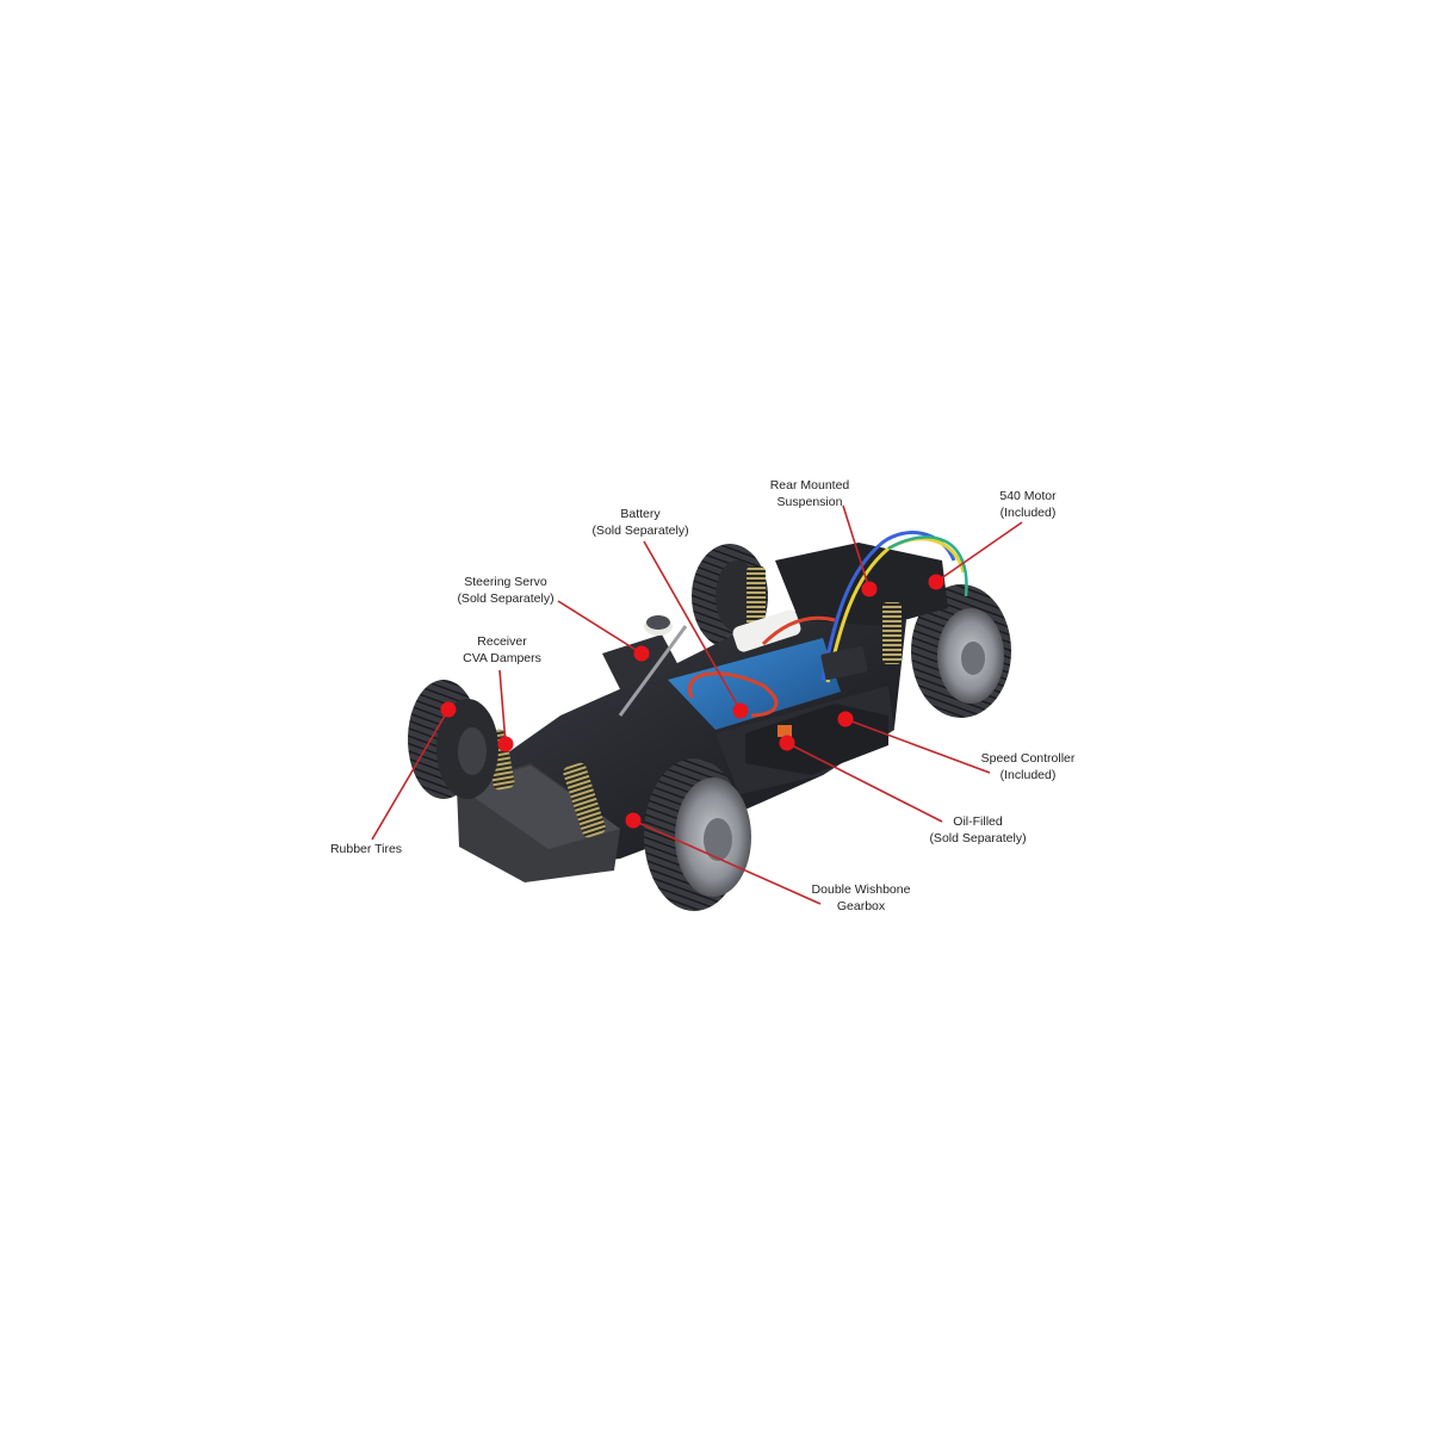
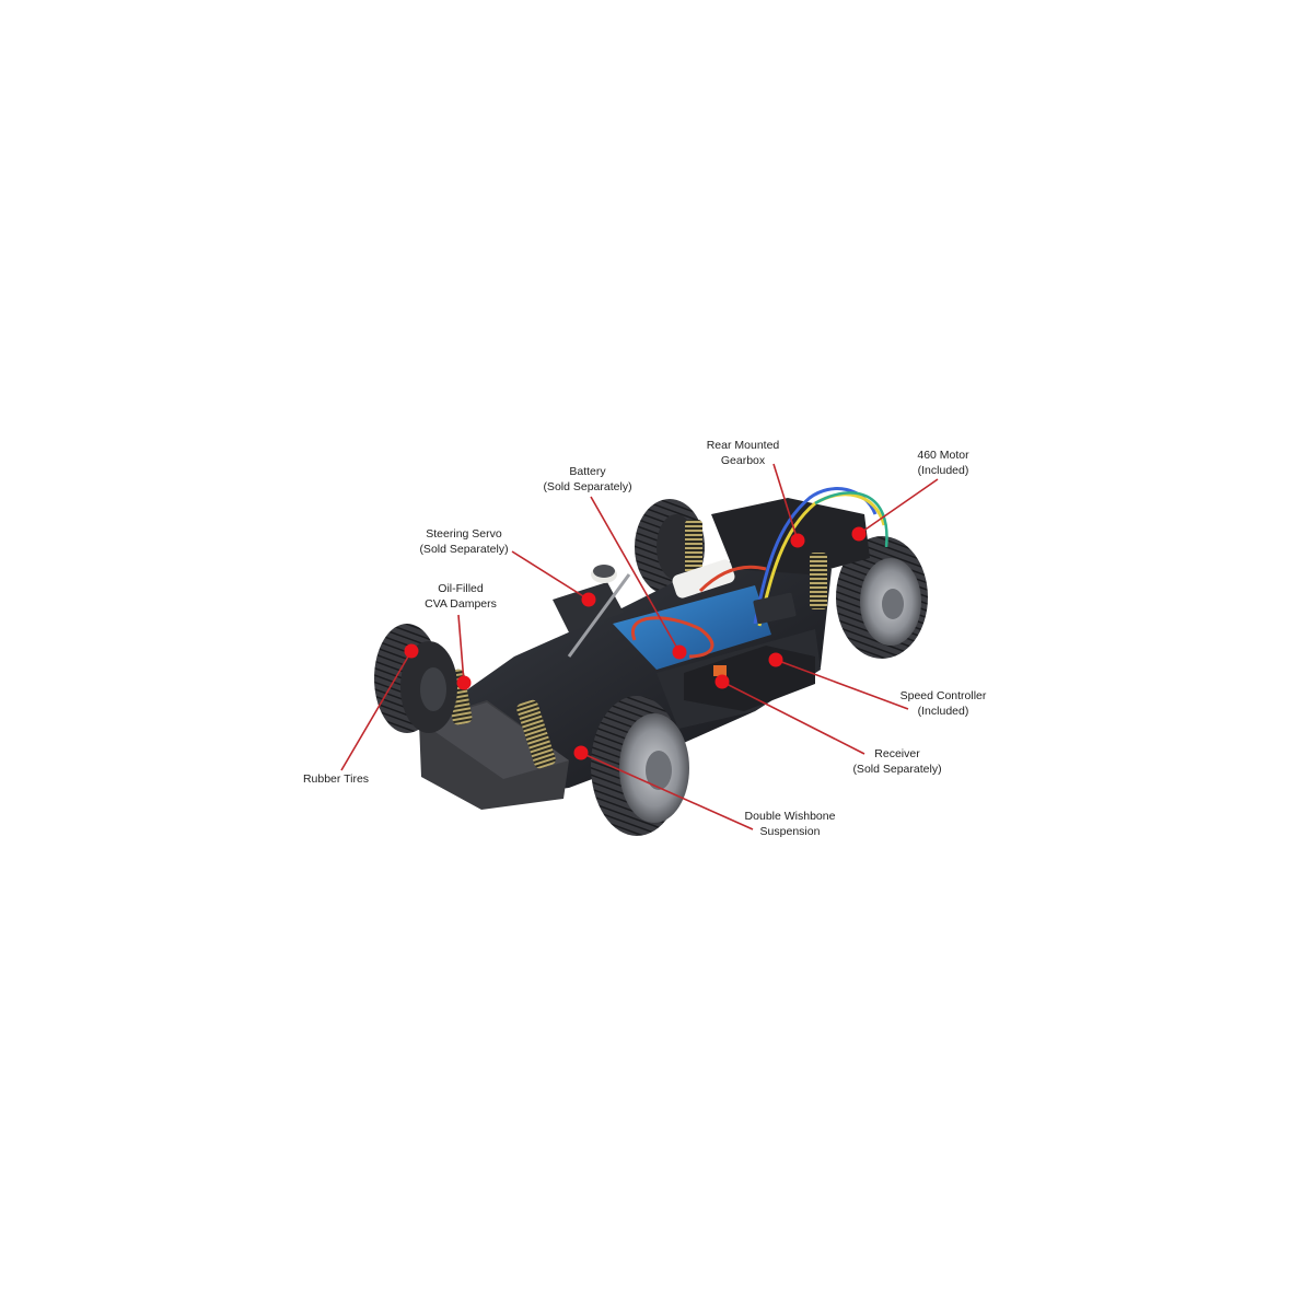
  Battery
  (Sold Separately)
  Steering Servo
  (Sold Separately)
- Receiver
+ Oil-Filled
  CVA Dampers
  Rear Mounted
- Suspension
+ Gearbox
- 540 Motor
+ 460 Motor
  (Included)
  Speed Controller
  (Included)
- Oil-Filled
+ Receiver
  (Sold Separately)
  Double Wishbone
- Gearbox
+ Suspension
  Rubber Tires
